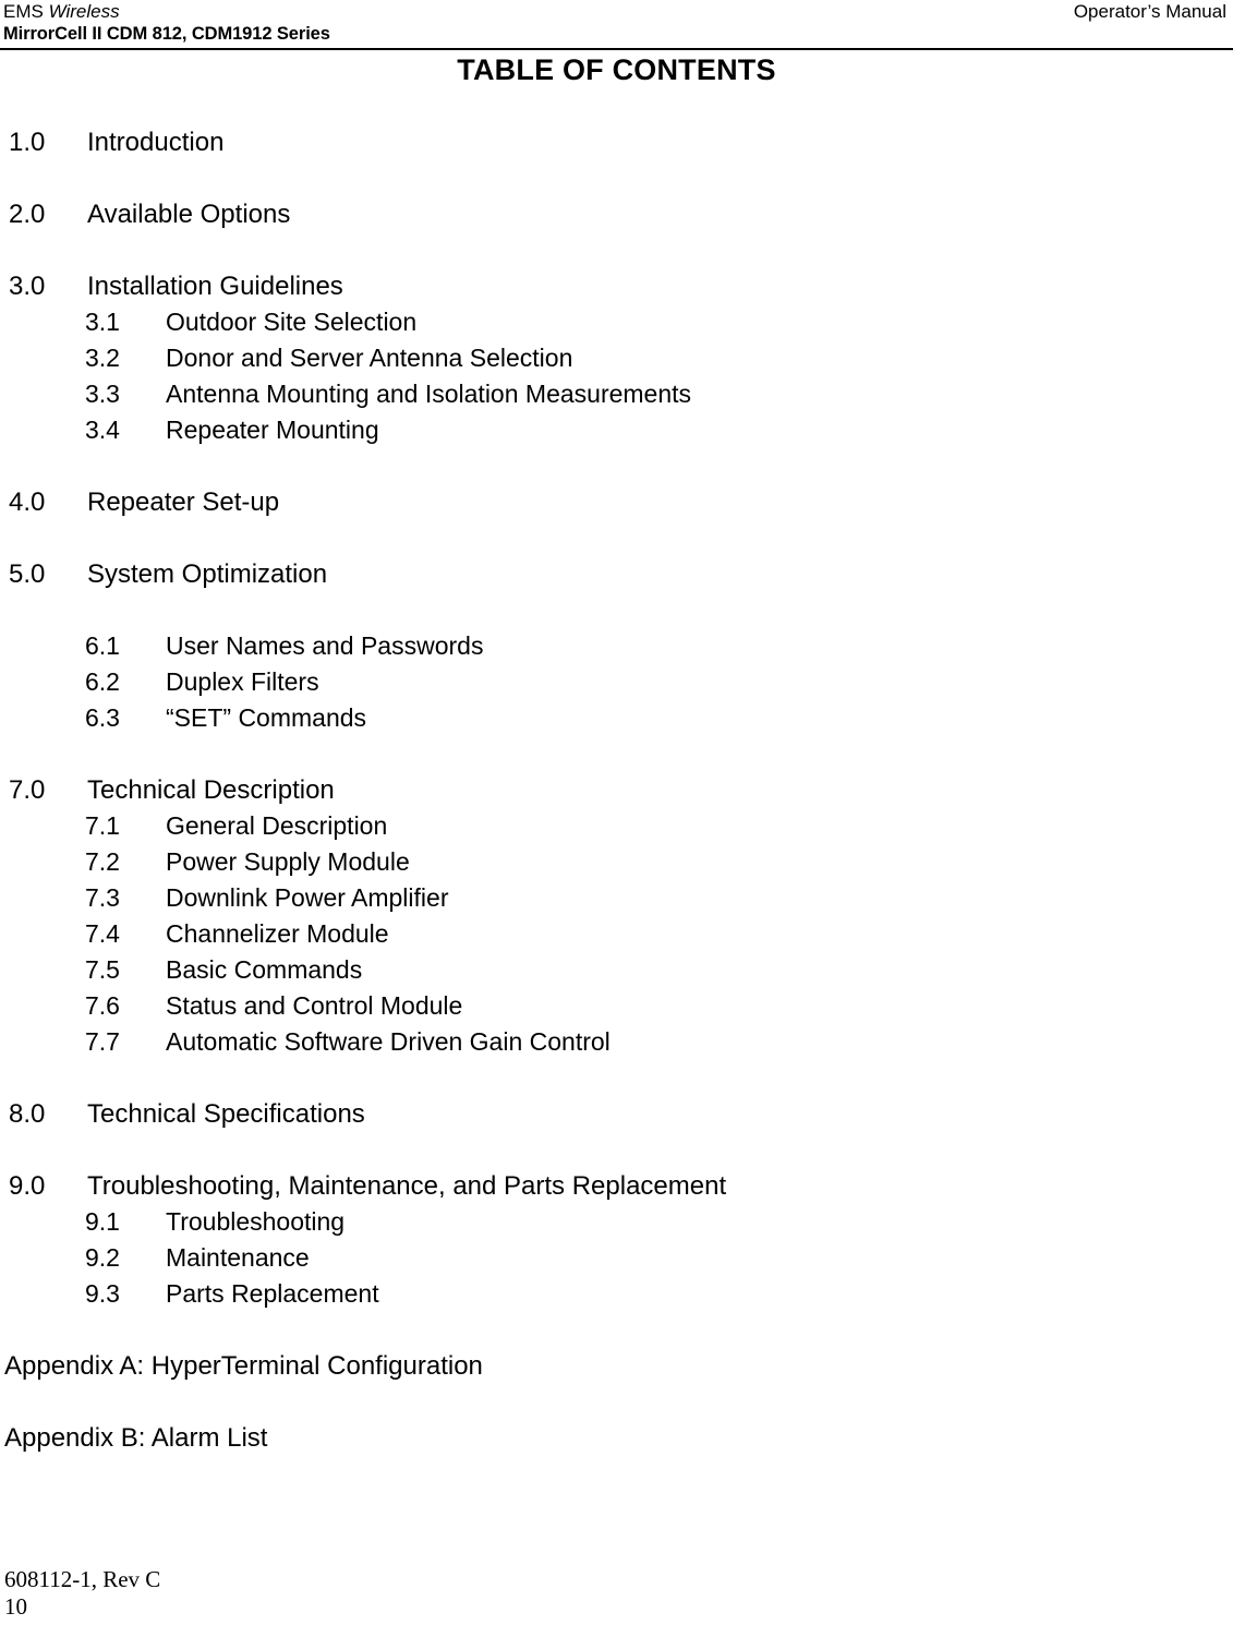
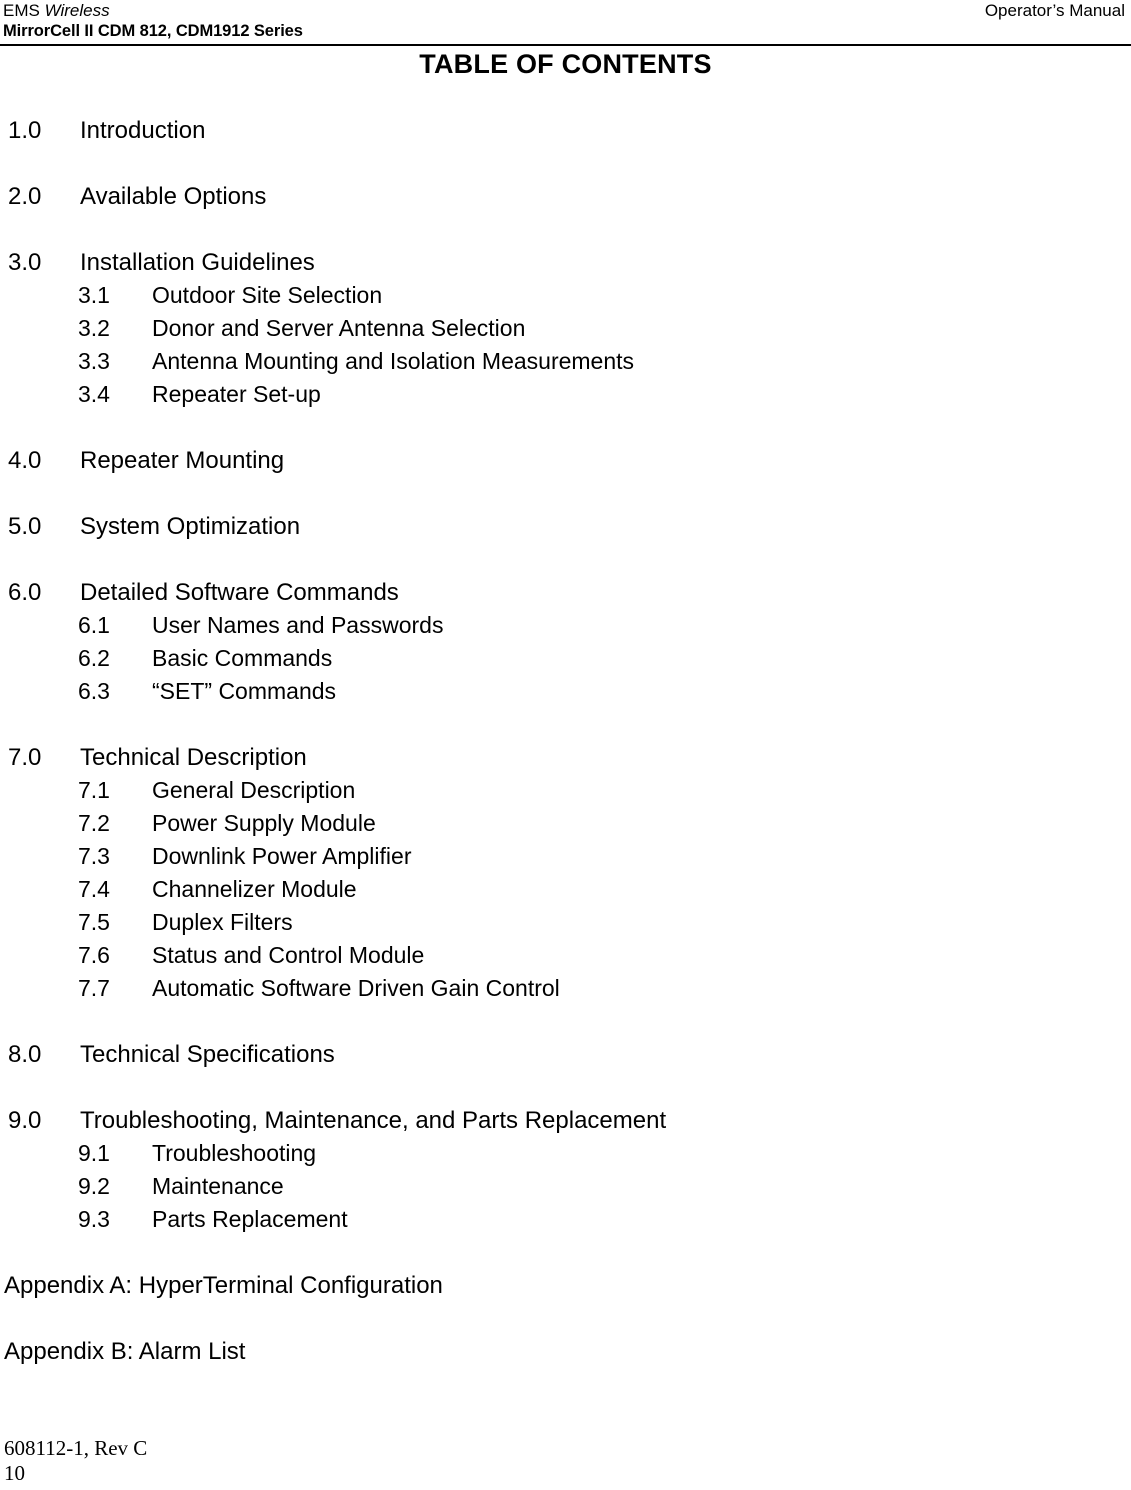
  EMS Wireless
  MirrorCell II CDM 812, CDM1912 Series
  Operator’s Manual
  TABLE OF CONTENTS
  1.0
  Introduction
  2.0
  Available Options
  3.0
  Installation Guidelines
  3.1
  Outdoor Site Selection
  3.2
  Donor and Server Antenna Selection
  3.3
  Antenna Mounting and Isolation Measurements
  3.4
- Repeater Mounting
+ Repeater Set-up
  4.0
- Repeater Set-up
+ Repeater Mounting
  5.0
  System Optimization
+ 6.0
+ Detailed Software Commands
  6.1
  User Names and Passwords
  6.2
- Duplex Filters
+ Basic Commands
  6.3
  “SET” Commands
  7.0
  Technical Description
  7.1
  General Description
  7.2
  Power Supply Module
  7.3
  Downlink Power Amplifier
  7.4
  Channelizer Module
  7.5
- Basic Commands
+ Duplex Filters
  7.6
  Status and Control Module
  7.7
  Automatic Software Driven Gain Control
  8.0
  Technical Specifications
  9.0
  Troubleshooting, Maintenance, and Parts Replacement
  9.1
  Troubleshooting
  9.2
  Maintenance
  9.3
  Parts Replacement
  Appendix A: HyperTerminal Configuration
  Appendix B: Alarm List
  608112-1, Rev C
  10
